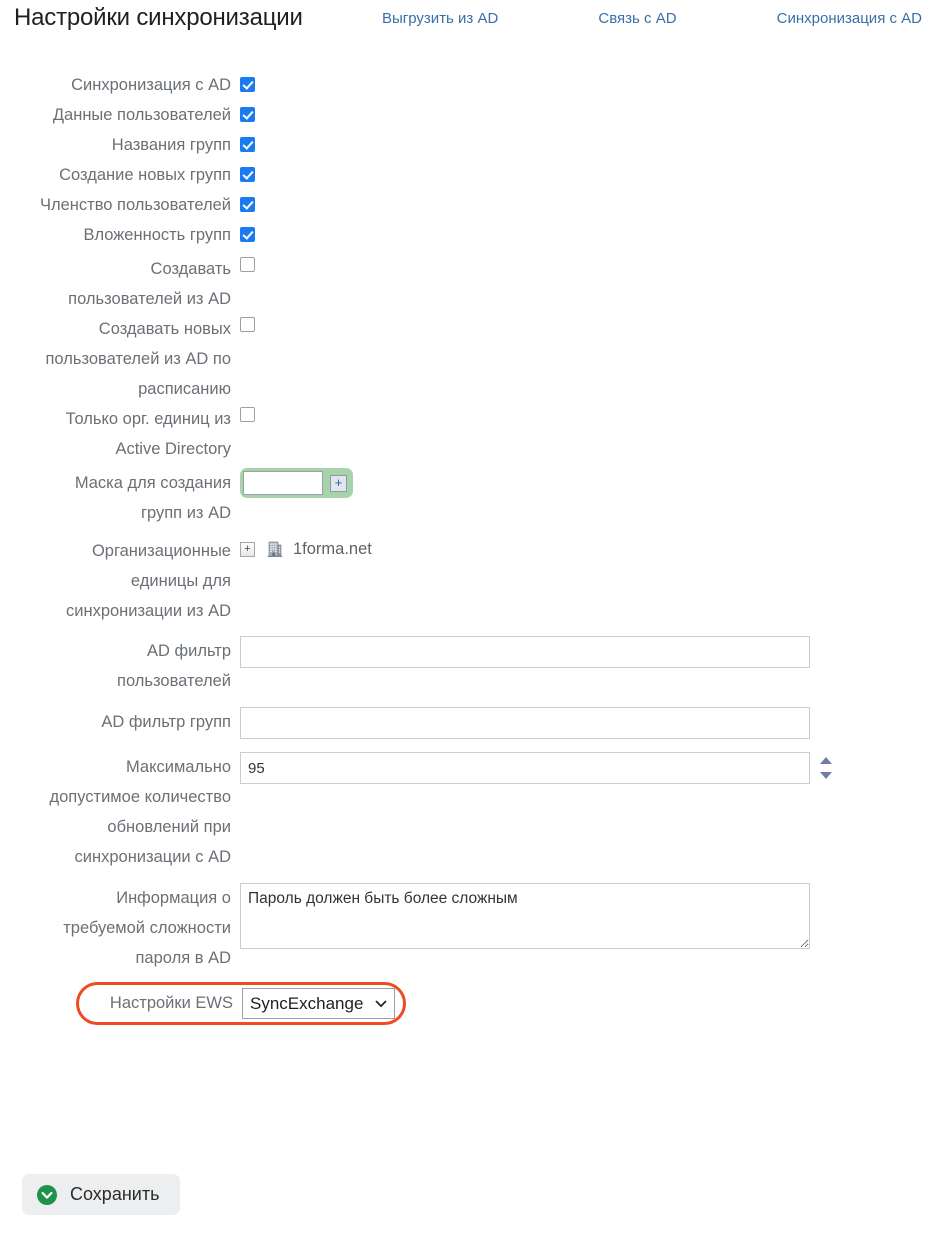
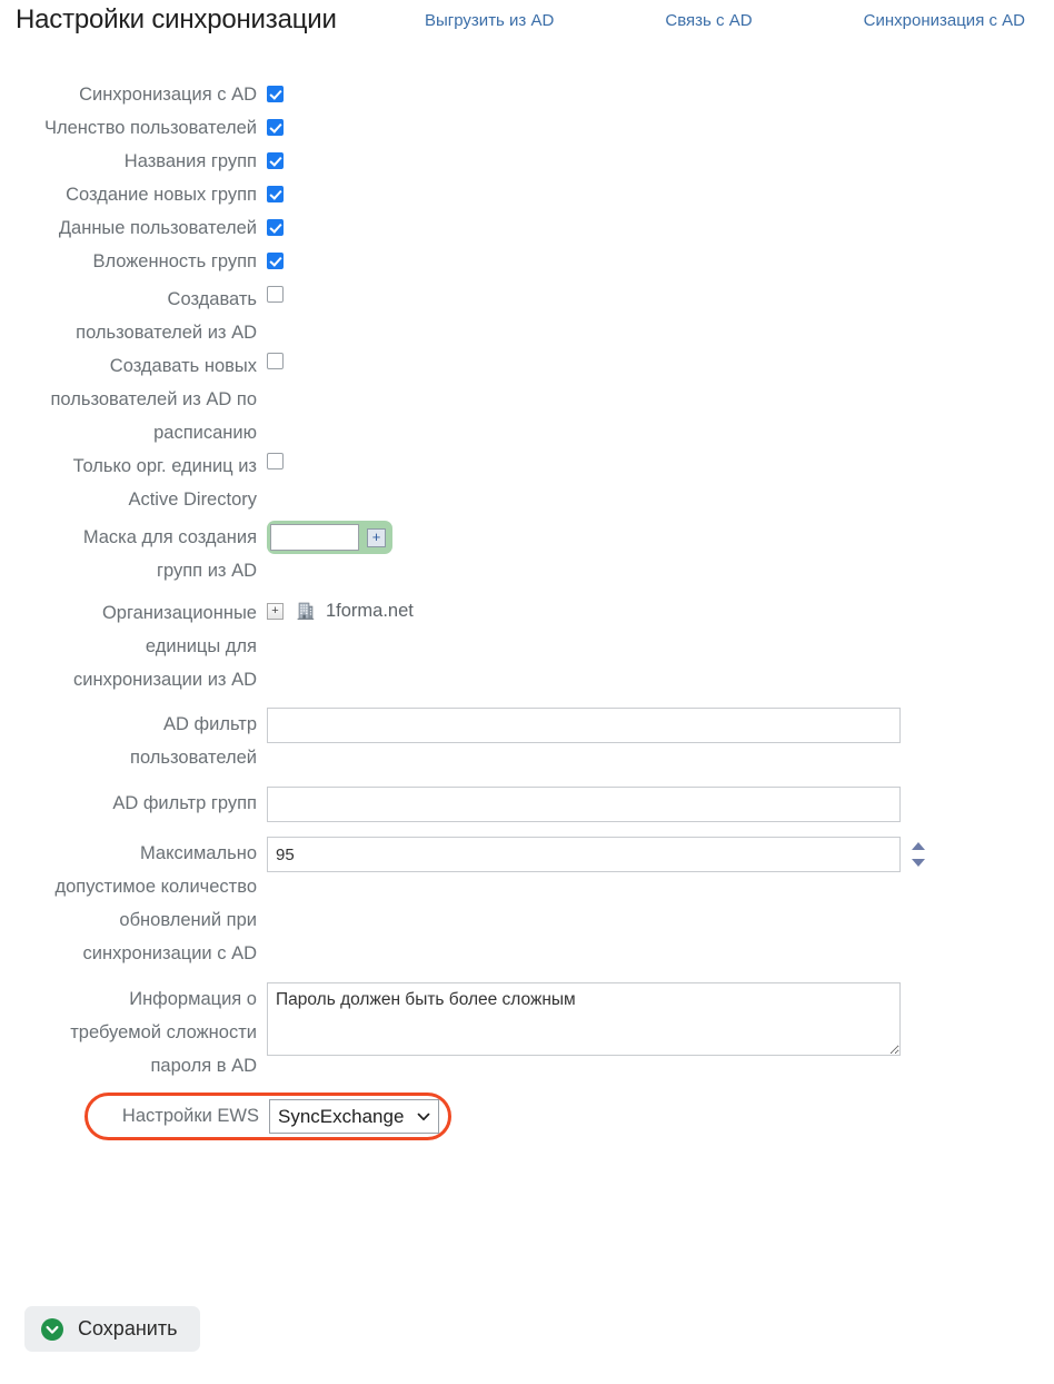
  Настройки синхронизации
  Выгрузить из AD
  Связь с AD
  Синхронизация с AD
  Синхронизация с AD
- Данные пользователей
+ Членство пользователей
  Названия групп
  Создание новых групп
- Членство пользователей
+ Данные пользователей
  Вложенность групп
  Создавать
  пользователей из AD
  Создавать новых
  пользователей из AD по
  расписанию
  Только орг. единиц из
  Active Directory
  Маска для создания
  групп из AD
  +
  Организационные
  единицы для
  синхронизации из AD
  +
  1forma.net
  AD фильтр
  пользователей
  AD фильтр групп
  Максимально
  допустимое количество
  обновлений при
  синхронизации с AD
  95
  Информация о
  требуемой сложности
  пароля в AD
  Пароль должен быть более сложным
  Настройки EWS
  SyncExchange
  Сохранить
